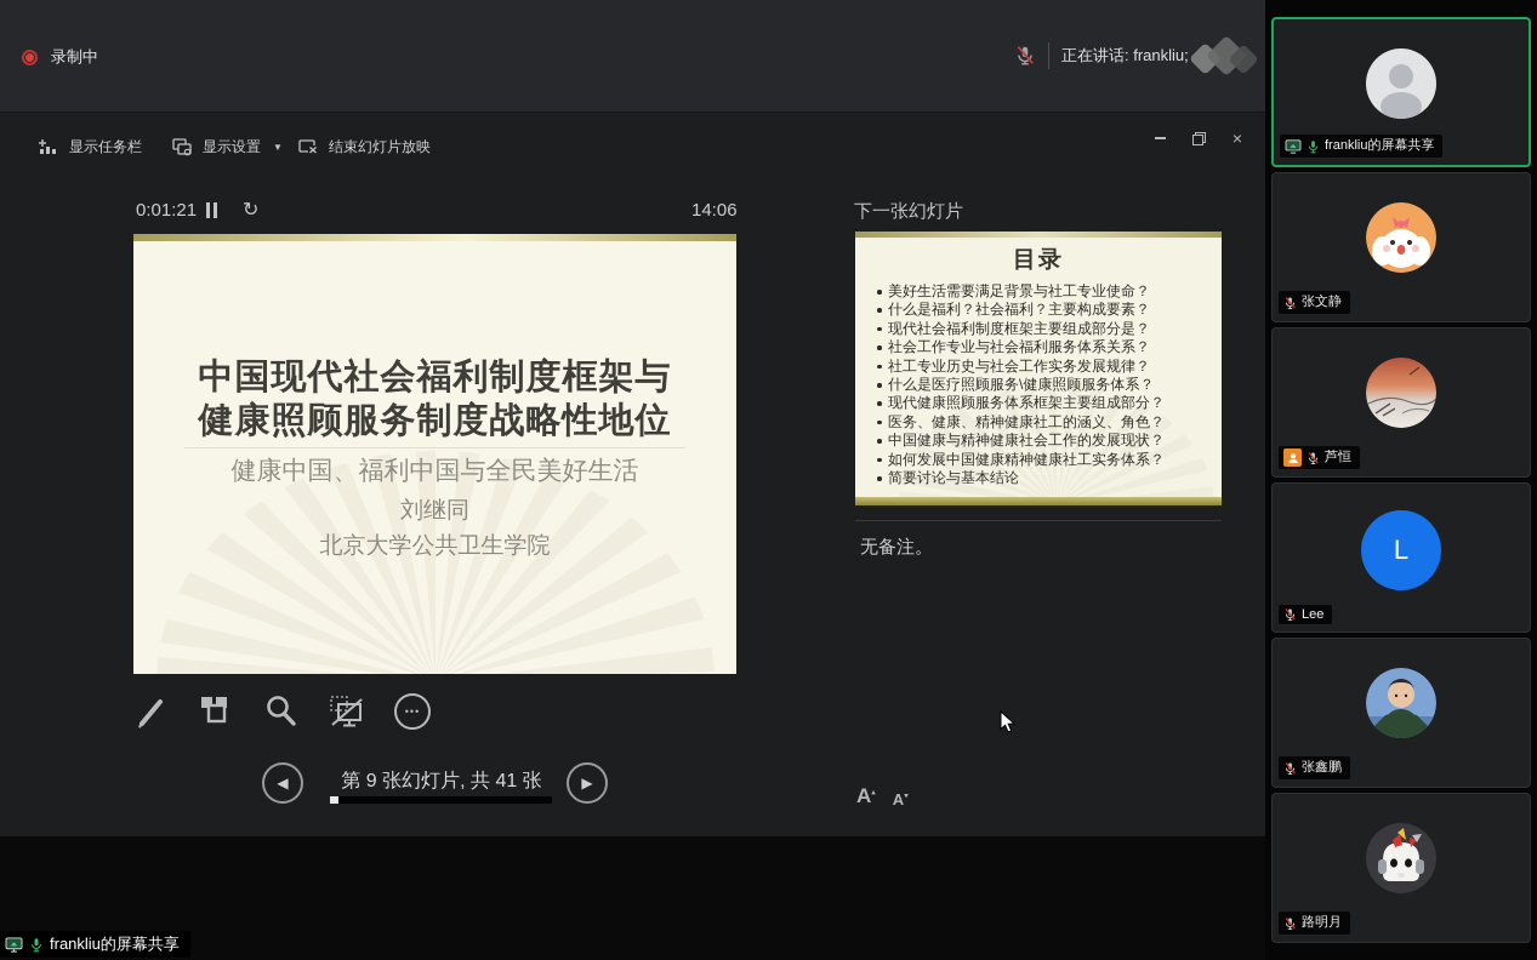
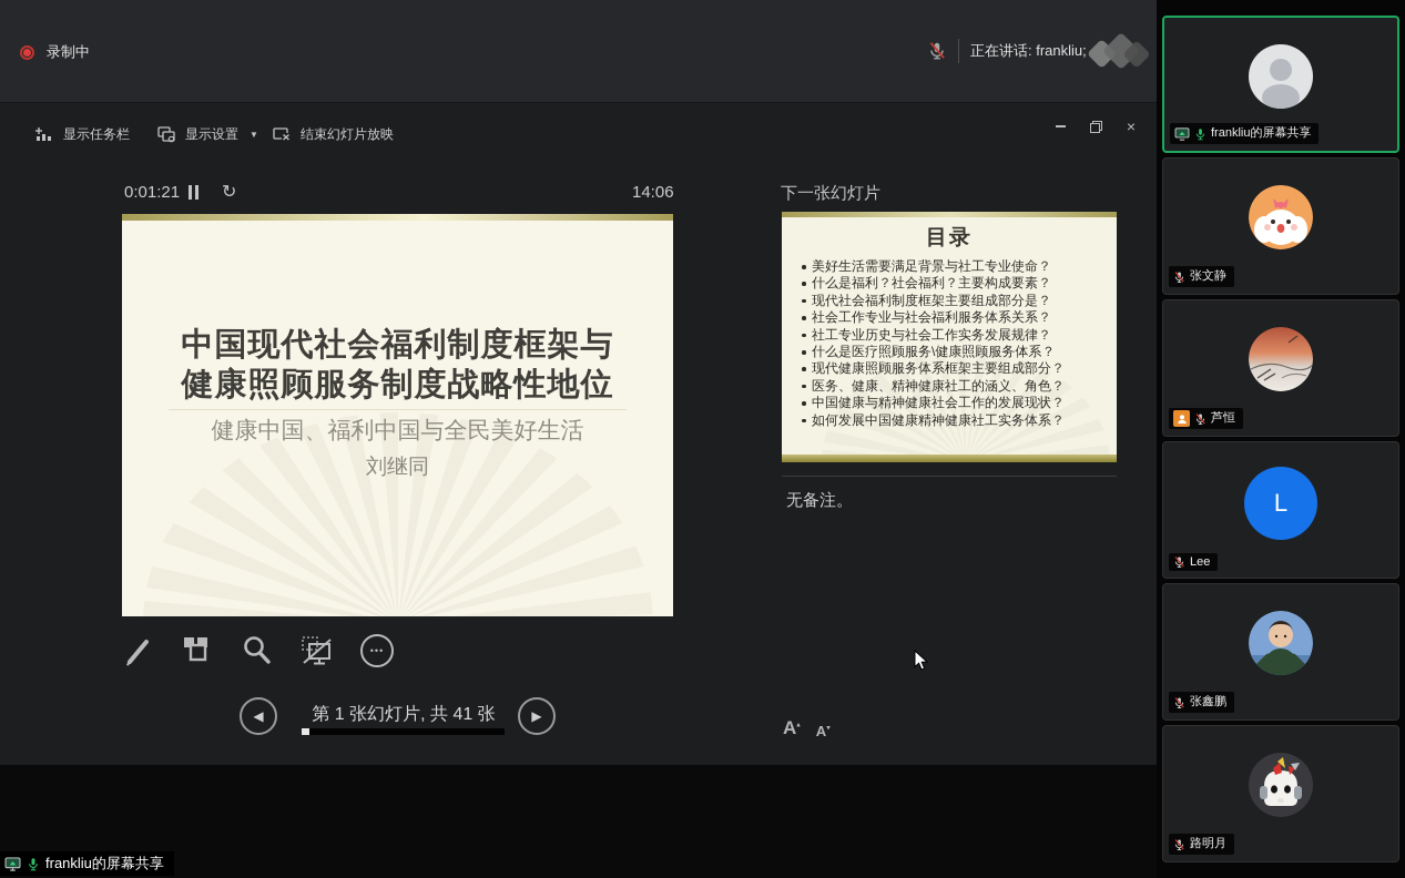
  录制中
  正在讲话: frankliu;
  显示任务栏
  显示设置
  ▼
  结束幻灯片放映
  ×
  0:01:21
  ↻
  14:06
  中国现代社会福利制度框架与
  健康照顾服务制度战略性地位
  健康中国、福利中国与全民美好生活
  刘继同
- 北京大学公共卫生学院
  •••
  ◀
- 第 9 张幻灯片, 共 41 张
+ 第 1 张幻灯片, 共 41 张
  ▶
  下一张幻灯片
  目录
  美好生活需要满足背景与社工专业使命？
  什么是福利？社会福利？主要构成要素？
  现代社会福利制度框架主要组成部分是？
  社会工作专业与社会福利服务体系关系？
  社工专业历史与社会工作实务发展规律？
  什么是医疗照顾服务\健康照顾服务体系？
  现代健康照顾服务体系框架主要组成部分？
  医务、健康、精神健康社工的涵义、角色？
  中国健康与精神健康社会工作的发展现状？
  如何发展中国健康精神健康社工实务体系？
- 简要讨论与基本结论
  无备注。
  frankliu的屏幕共享
  frankliu的屏幕共享
  张文静
  芦恒
  L
  Lee
  张鑫鹏
  路明月
